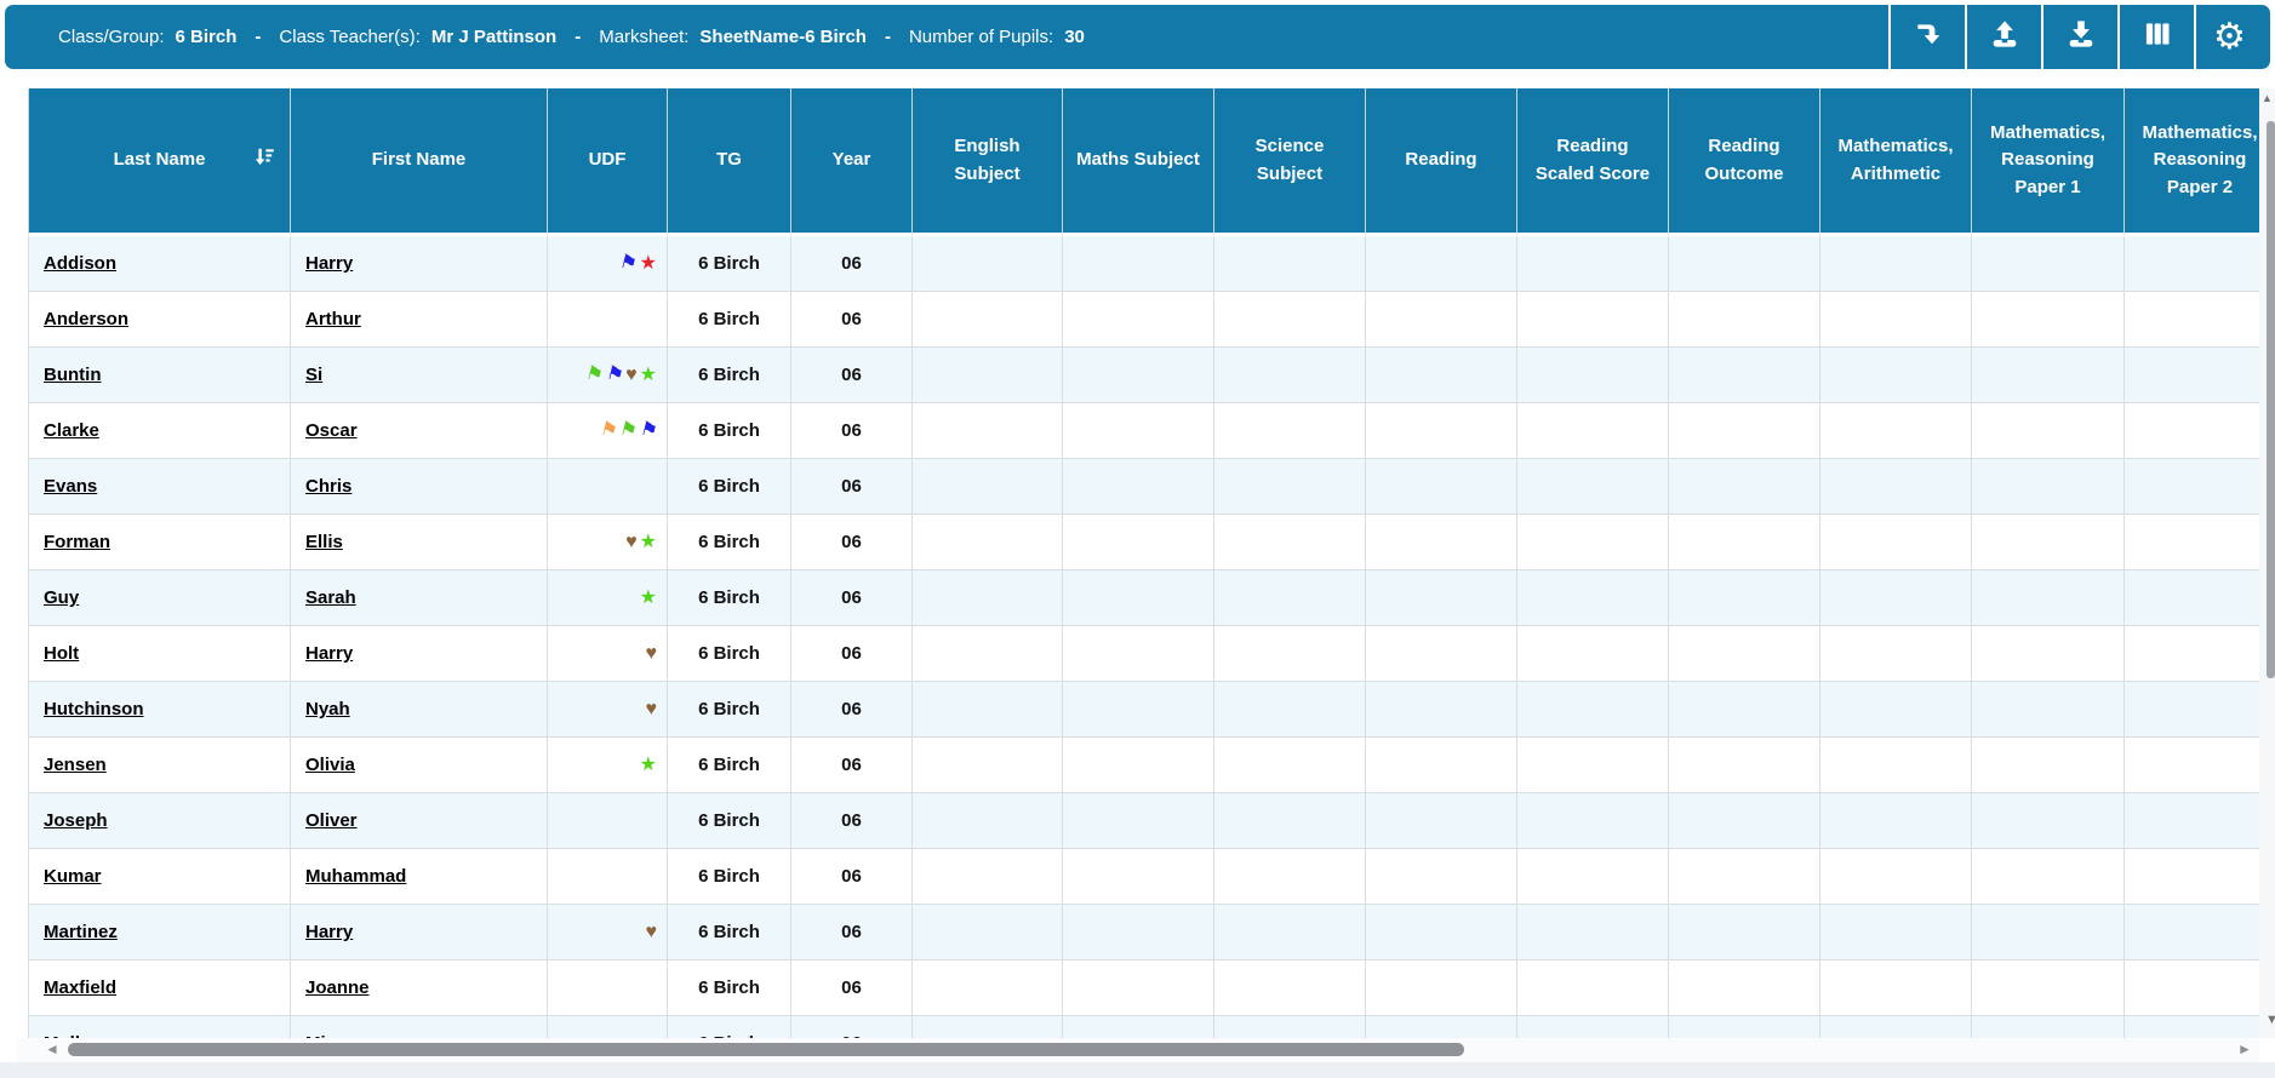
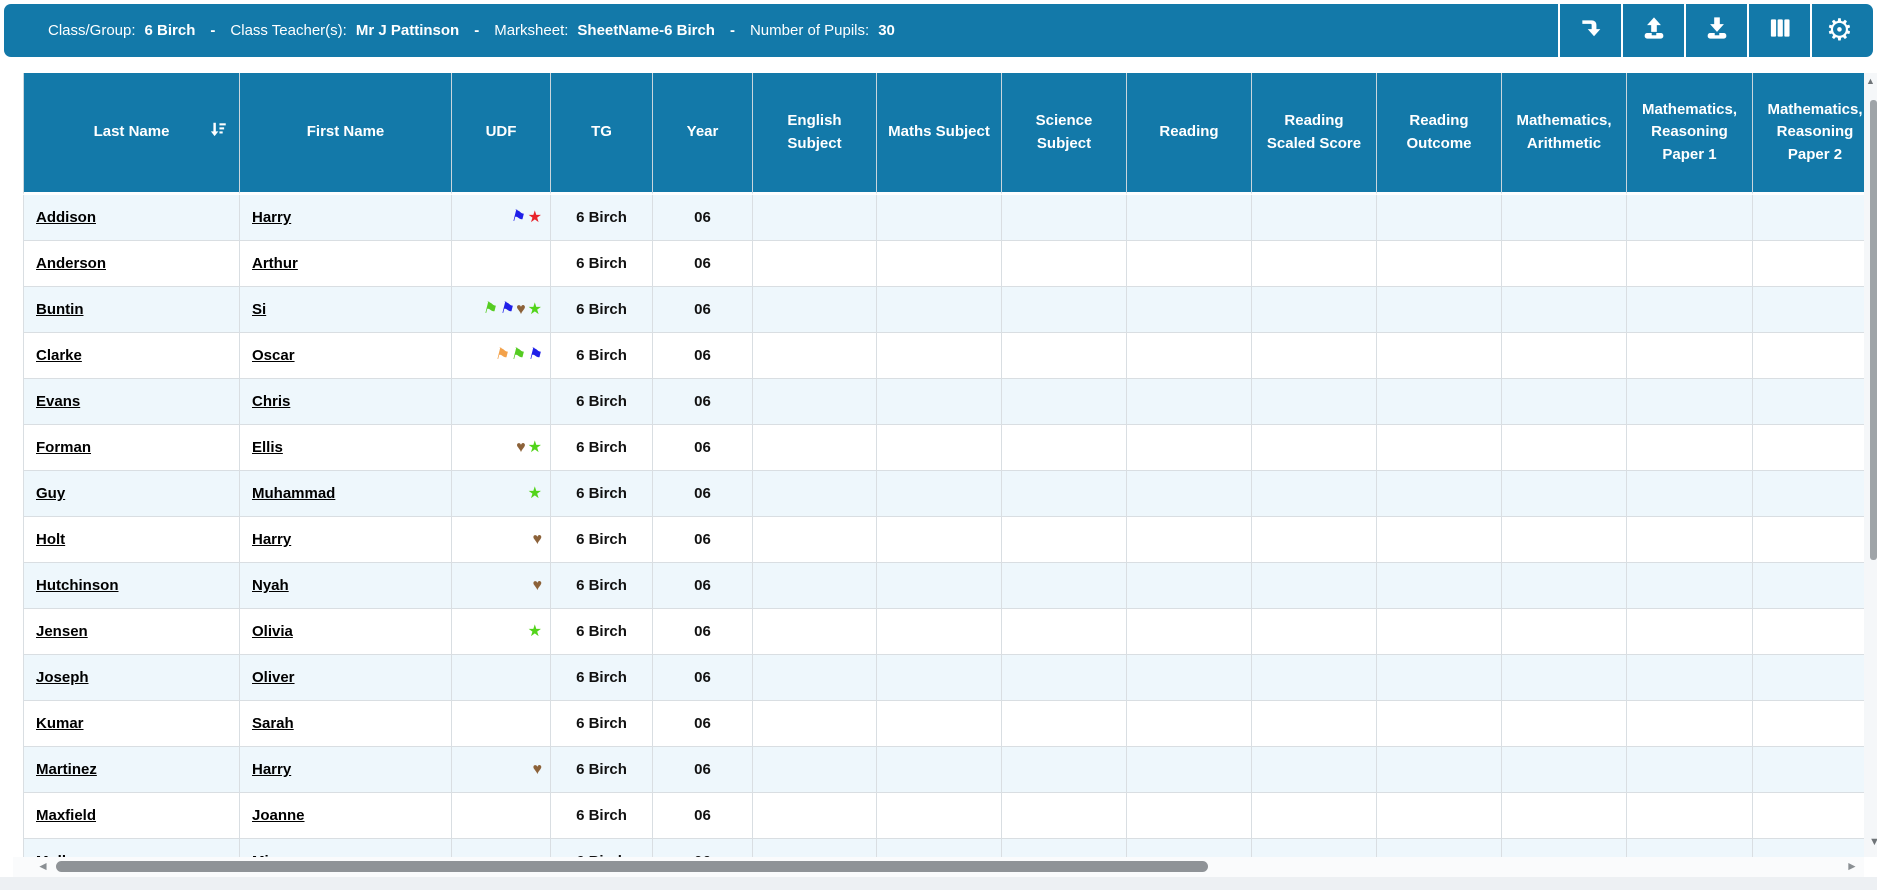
  Class/Group:
  6 Birch
  -
  Class Teacher(s):
  Mr J Pattinson
  -
  Marksheet:
  SheetName-6 Birch
  -
  Number of Pupils:
  30
  ⚙
  Last Name	First Name	UDF	TG	Year	English Subject	Maths Subject	Science Subject	Reading	Reading Scaled Score	Reading Outcome	Mathematics, Arithmetic	Mathematics, Reasoning Paper 1	Mathematics, Reasoning Paper 2
  Anderson	Arthur		6 Birch	06
  Evans	Chris		6 Birch	06
  Forman	Ellis	♥★	6 Birch	06
- Guy	Sarah	★	6 Birch	06
+ Guy	Muhammad	★	6 Birch	06
  Holt	Harry	♥	6 Birch	06
  Hutchinson	Nyah	♥	6 Birch	06
  Jensen	Olivia	★	6 Birch	06
  Joseph	Oliver		6 Birch	06
- Kumar	Muhammad		6 Birch	06
+ Kumar	Sarah		6 Birch	06
  Martinez	Harry	♥	6 Birch	06
  Maxfield	Joanne		6 Birch	06
  ▲
  ▼
  ◄
  ►
